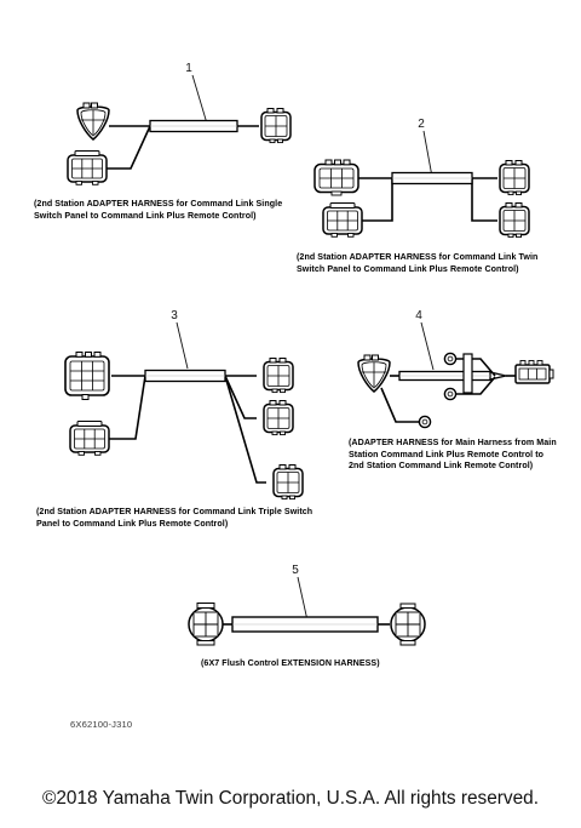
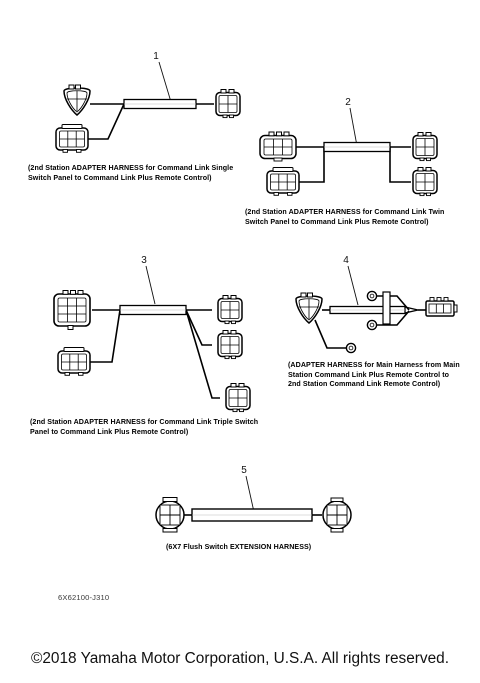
  1
  2
  3
  4
  5
  (2nd Station ADAPTER HARNESS for Command Link Single Switch Panel to Command Link Plus Remote Control)
  (2nd Station ADAPTER HARNESS for Command Link Twin Switch Panel to Command Link Plus Remote Control)
  (2nd Station ADAPTER HARNESS for Command Link Triple Switch Panel to Command Link Plus Remote Control)
  (ADAPTER HARNESS for Main Harness from Main Station Command Link Plus Remote Control to 2nd Station Command Link Remote Control)
- (6X7 Flush Control EXTENSION HARNESS)
+ (6X7 Flush Switch EXTENSION HARNESS)
  6X62100-J310
- ©2018 Yamaha Twin Corporation, U.S.A. All rights reserved.
+ ©2018 Yamaha Motor Corporation, U.S.A. All rights reserved.
